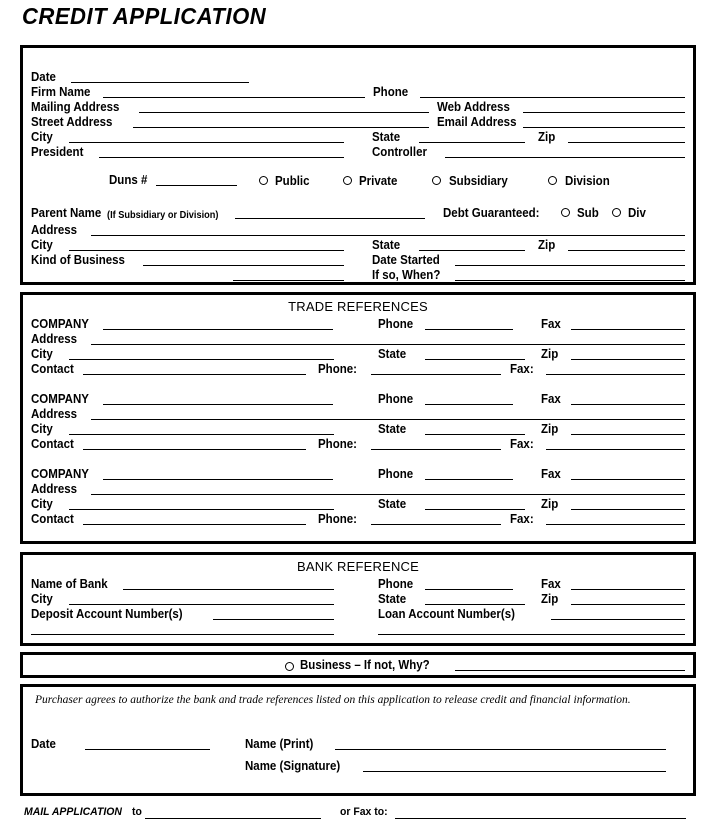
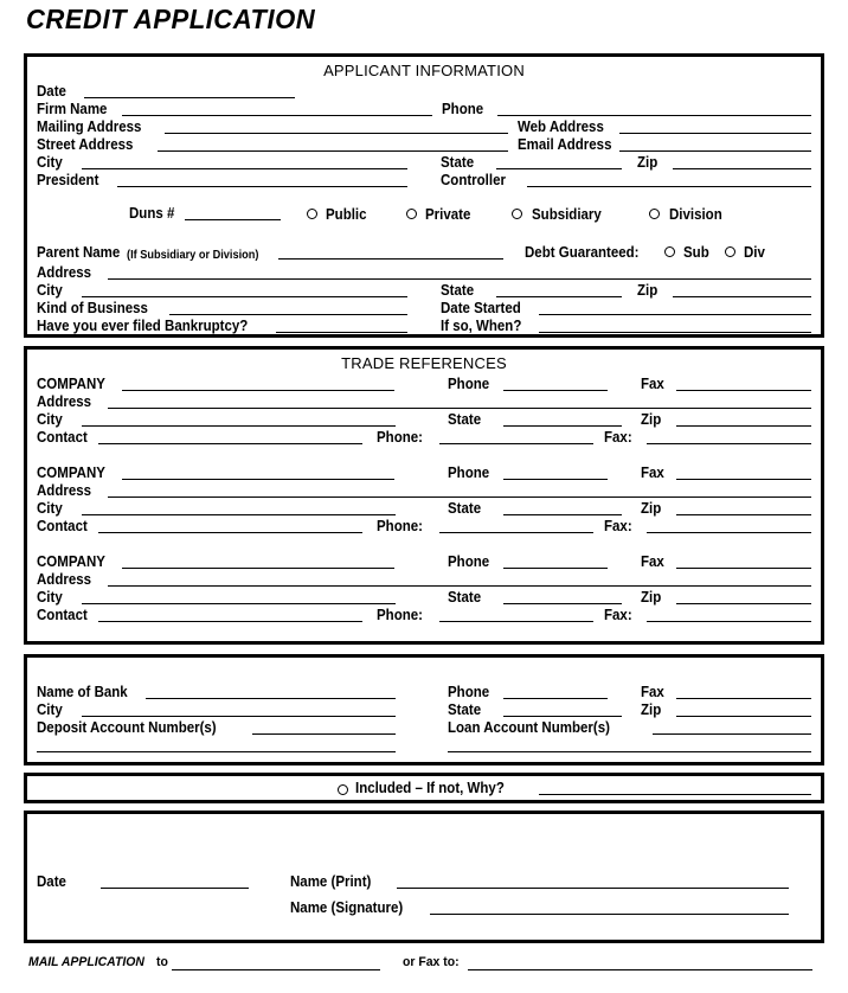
  CREDIT APPLICATION
+ APPLICANT INFORMATION
  Date
  Firm Name
  Phone
  Mailing Address
  Web Address
  Street Address
  Email Address
  City
  State
  Zip
  President
  Controller
  Duns #
  Public
  Private
  Subsidiary
  Division
  Parent Name
  (If Subsidiary or Division)
  Debt Guaranteed:
  Sub
  Div
  Address
  City
  State
  Zip
  Kind of Business
  Date Started
+ Have you ever filed Bankruptcy?
  If so, When?
  TRADE REFERENCES
  COMPANY
  Phone
  Fax
  Address
  City
  State
  Zip
  Contact
  Phone:
  Fax:
  COMPANY
  Phone
  Fax
  Address
  City
  State
  Zip
  Contact
  Phone:
  Fax:
  COMPANY
  Phone
  Fax
  Address
  City
  State
  Zip
  Contact
  Phone:
  Fax:
- BANK REFERENCE
  Name of Bank
  Phone
  Fax
  City
  State
  Zip
  Deposit Account Number(s)
  Loan Account Number(s)
- Business – If not, Why?
+ Included – If not, Why?
- Purchaser agrees to authorize the bank and trade references listed on this application to release credit and financial information.
  Date
  Name (Print)
  Name (Signature)
  MAIL APPLICATION
  to
  or Fax to:
